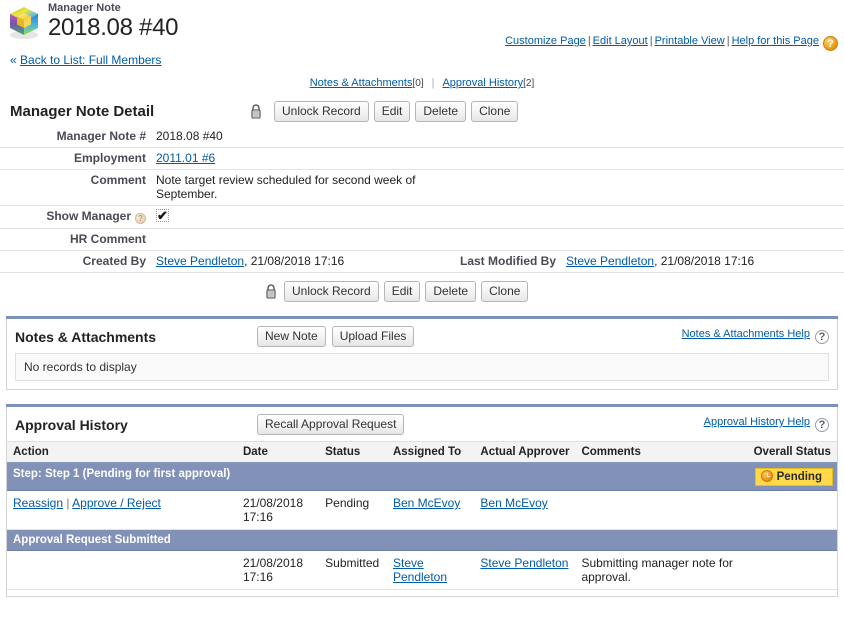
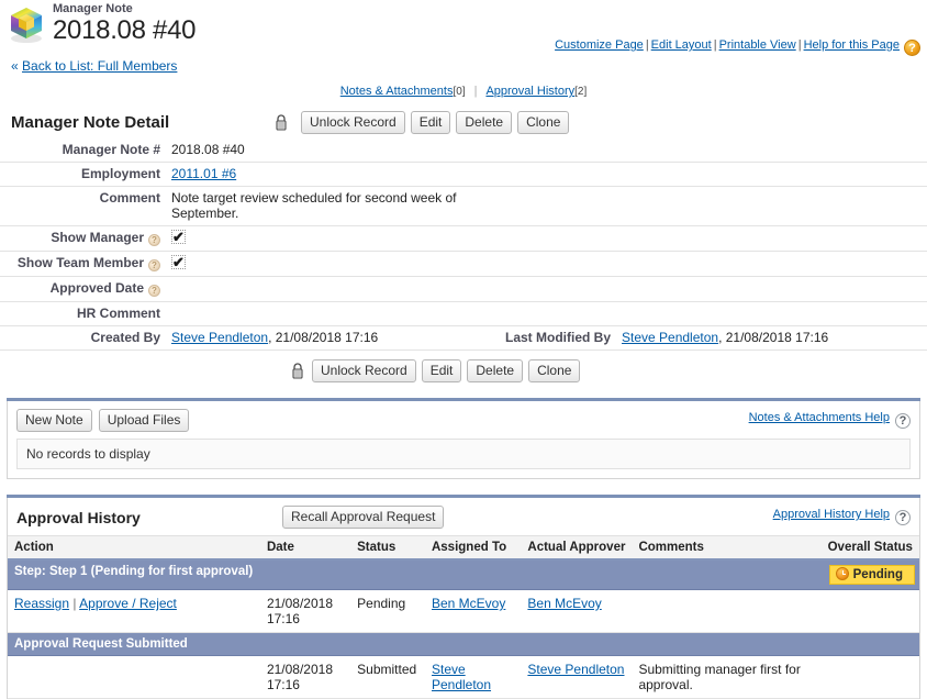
  Manager Note
  2018.08 #40
  Customize Page | Edit Layout | Printable View | Help for this Page ?
  « Back to List: Full Members
  Notes & Attachments[0] | Approval History[2]
  Manager Note Detail
  Unlock Record
  Edit
  Delete
  Clone
  Manager Note #	2018.08 #40
  Employment	2011.01 #6
  Comment	Note target review scheduled for second week of September.
  Show Manager ?	✔
+ Show Team Member ?	✔
+ Approved Date ?
  HR Comment
  Created By	Steve Pendleton, 21/08/2018 17:16	Last Modified By	Steve Pendleton, 21/08/2018 17:16
  Unlock Record
  Edit
  Delete
  Clone
- Notes & Attachments
  New Note
  Upload Files
  Notes & Attachments Help ?
  No records to display
  Approval History
  Recall Approval Request
  Approval History Help ?
  Action	Date	Status	Assigned To	Actual Approver	Comments	Overall Status
  Step: Step 1 (Pending for first approval)	Pending
  Reassign | Approve / Reject	21/08/2018 17:16	Pending	Ben McEvoy	Ben McEvoy
  Approval Request Submitted
- 	21/08/2018 17:16	Submitted	Steve Pendleton	Steve Pendleton	Submitting manager note for approval.
+ 	21/08/2018 17:16	Submitted	Steve Pendleton	Steve Pendleton	Submitting manager first for approval.
